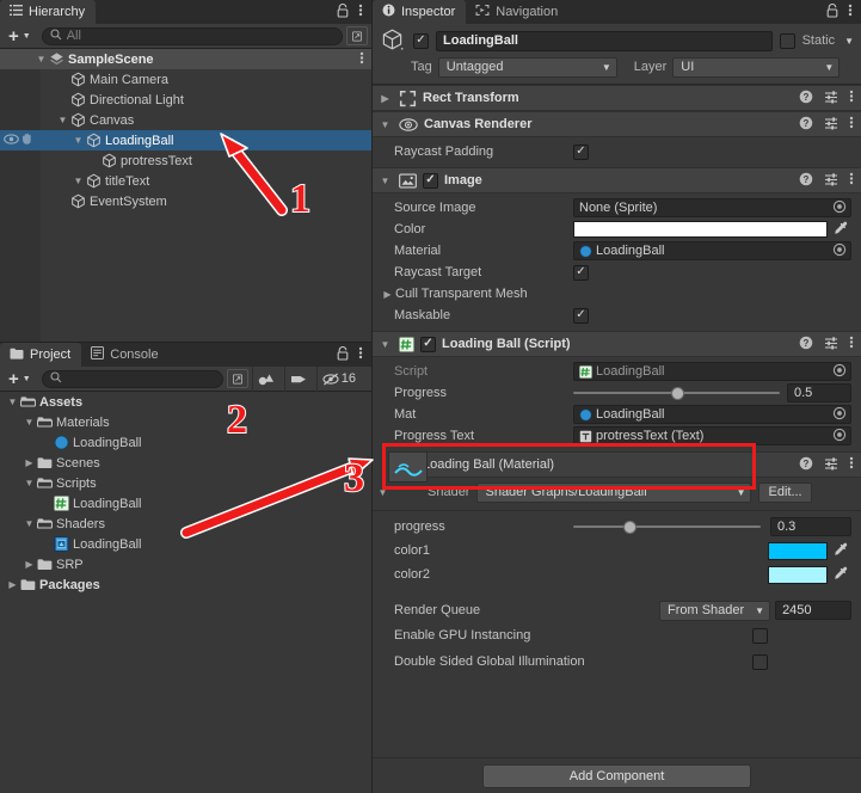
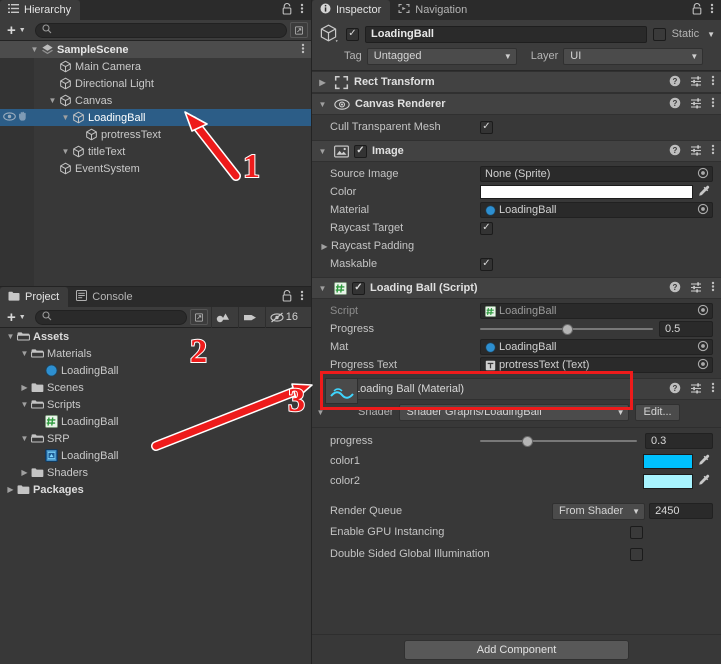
  Hierarchy
  +
- All
  ▼
  SampleScene
  Main Camera
  Directional Light
  ▼
  Canvas
  ▼
  LoadingBall
  protressText
  ▼
  titleText
  EventSystem
  Project
  Console
  +
  16
  ▼
  Assets
  ▼
  Materials
  LoadingBall
  ▶
  Scenes
  ▼
  Scripts
  LoadingBall
  ▼
- Shaders
+ SRP
  LoadingBall
  ▶
- SRP
+ Shaders
  ▶
  Packages
  Inspector
  Navigation
  ✓
  LoadingBall
  Static
  ▼
  Tag
  Untagged
  ▼
  Layer
  UI
  ▼
  ▶
  Rect Transform
  ?
  ▼
  Canvas Renderer
  ?
- Raycast Padding
+ Cull Transparent Mesh
  ✓
  ▼
  ✓
  Image
  ?
  Source Image
  None (Sprite)
  Color
  Material
  LoadingBall
  Raycast Target
  ✓
  ▶
- Cull Transparent Mesh
+ Raycast Padding
  Maskable
  ✓
  ▼
  ✓
  Loading Ball (Script)
  ?
  Script
  LoadingBall
  Progress
  0.5
  Mat
  LoadingBall
  Progress Text
  protressText (Text)
  oading Ball (Material)
  ?
  ▼
  Shader
  Shader Graphs/LoadingBall
  ▼
  Edit...
  progress
  0.3
  color1
  color2
  Render Queue
  From Shader
  ▼
  2450
  Enable GPU Instancing
  Double Sided Global Illumination
  Add Component
  1
  2
  3
